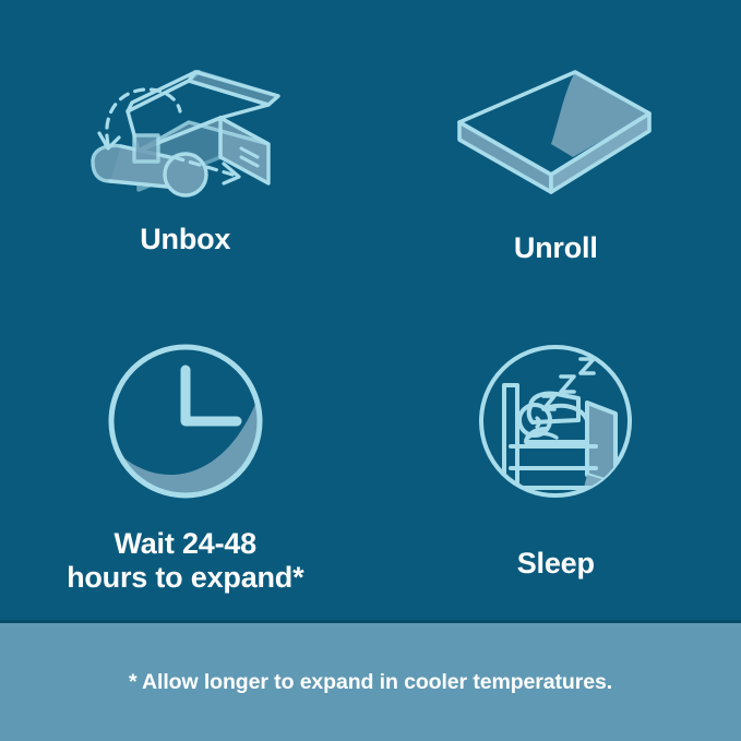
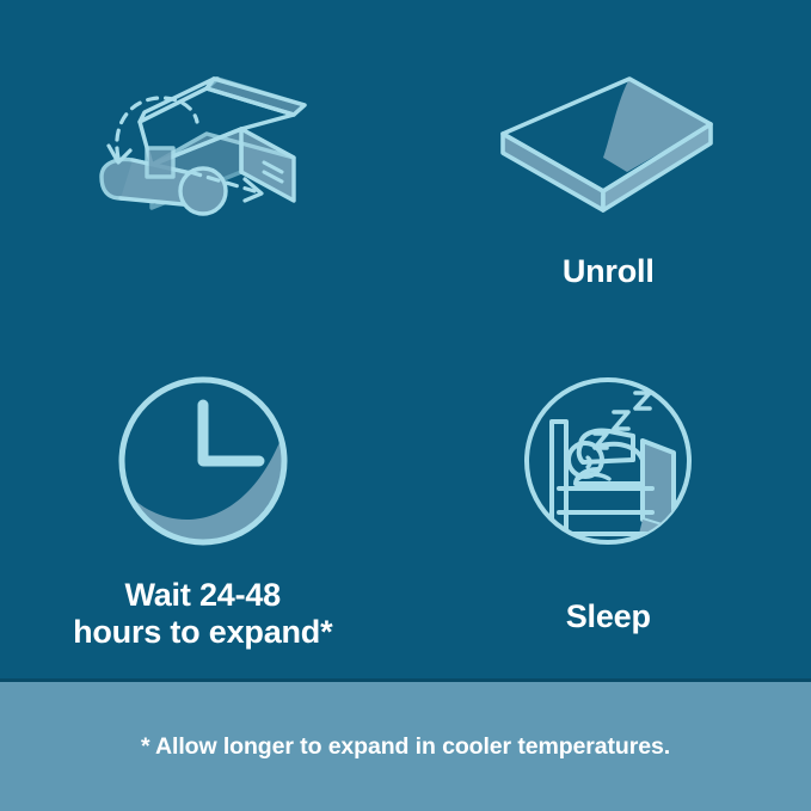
- Unbox
  Unroll
  Wait 24-48
  hours to expand*
  Sleep
  * Allow longer to expand in cooler temperatures.
